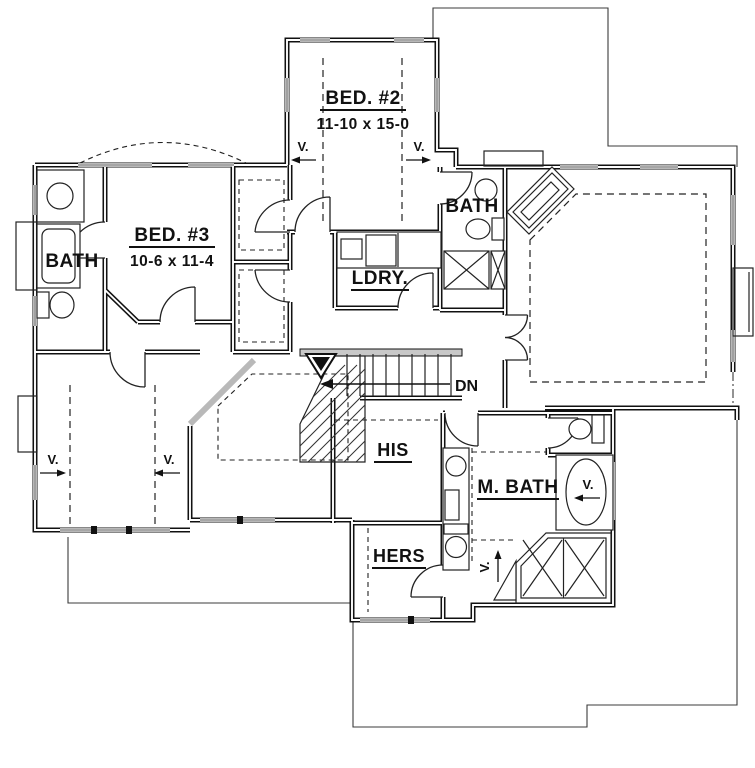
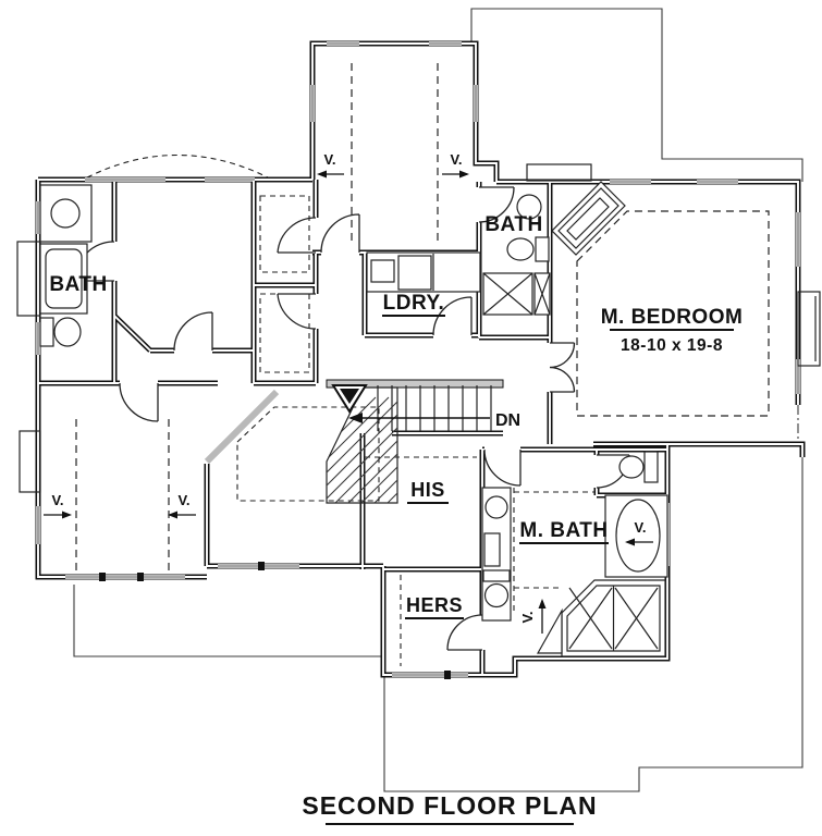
  DN
  V.
  V.
  V.
  V.
  V.
- BED. #2
- 11-10 x 15-0
- BED. #3
- 10-6 x 11-4
  BATH
  BATH
  LDRY.
+ M. BEDROOM
+ 18-10 x 19-8
  HIS
  M. BATH
  HERS
+ SECOND FLOOR PLAN
